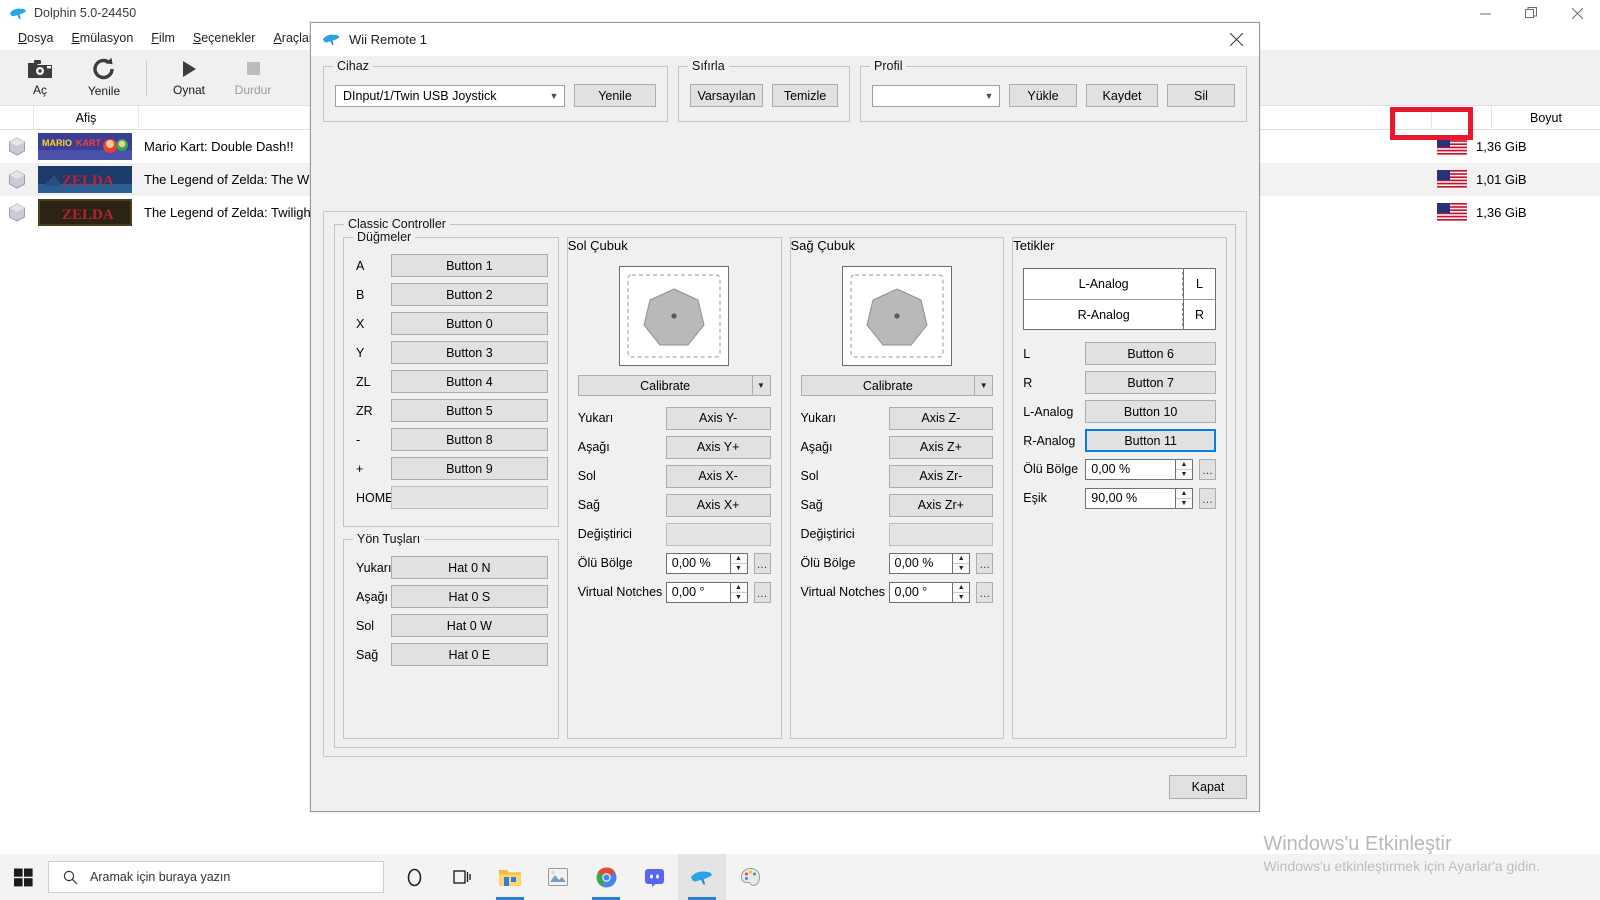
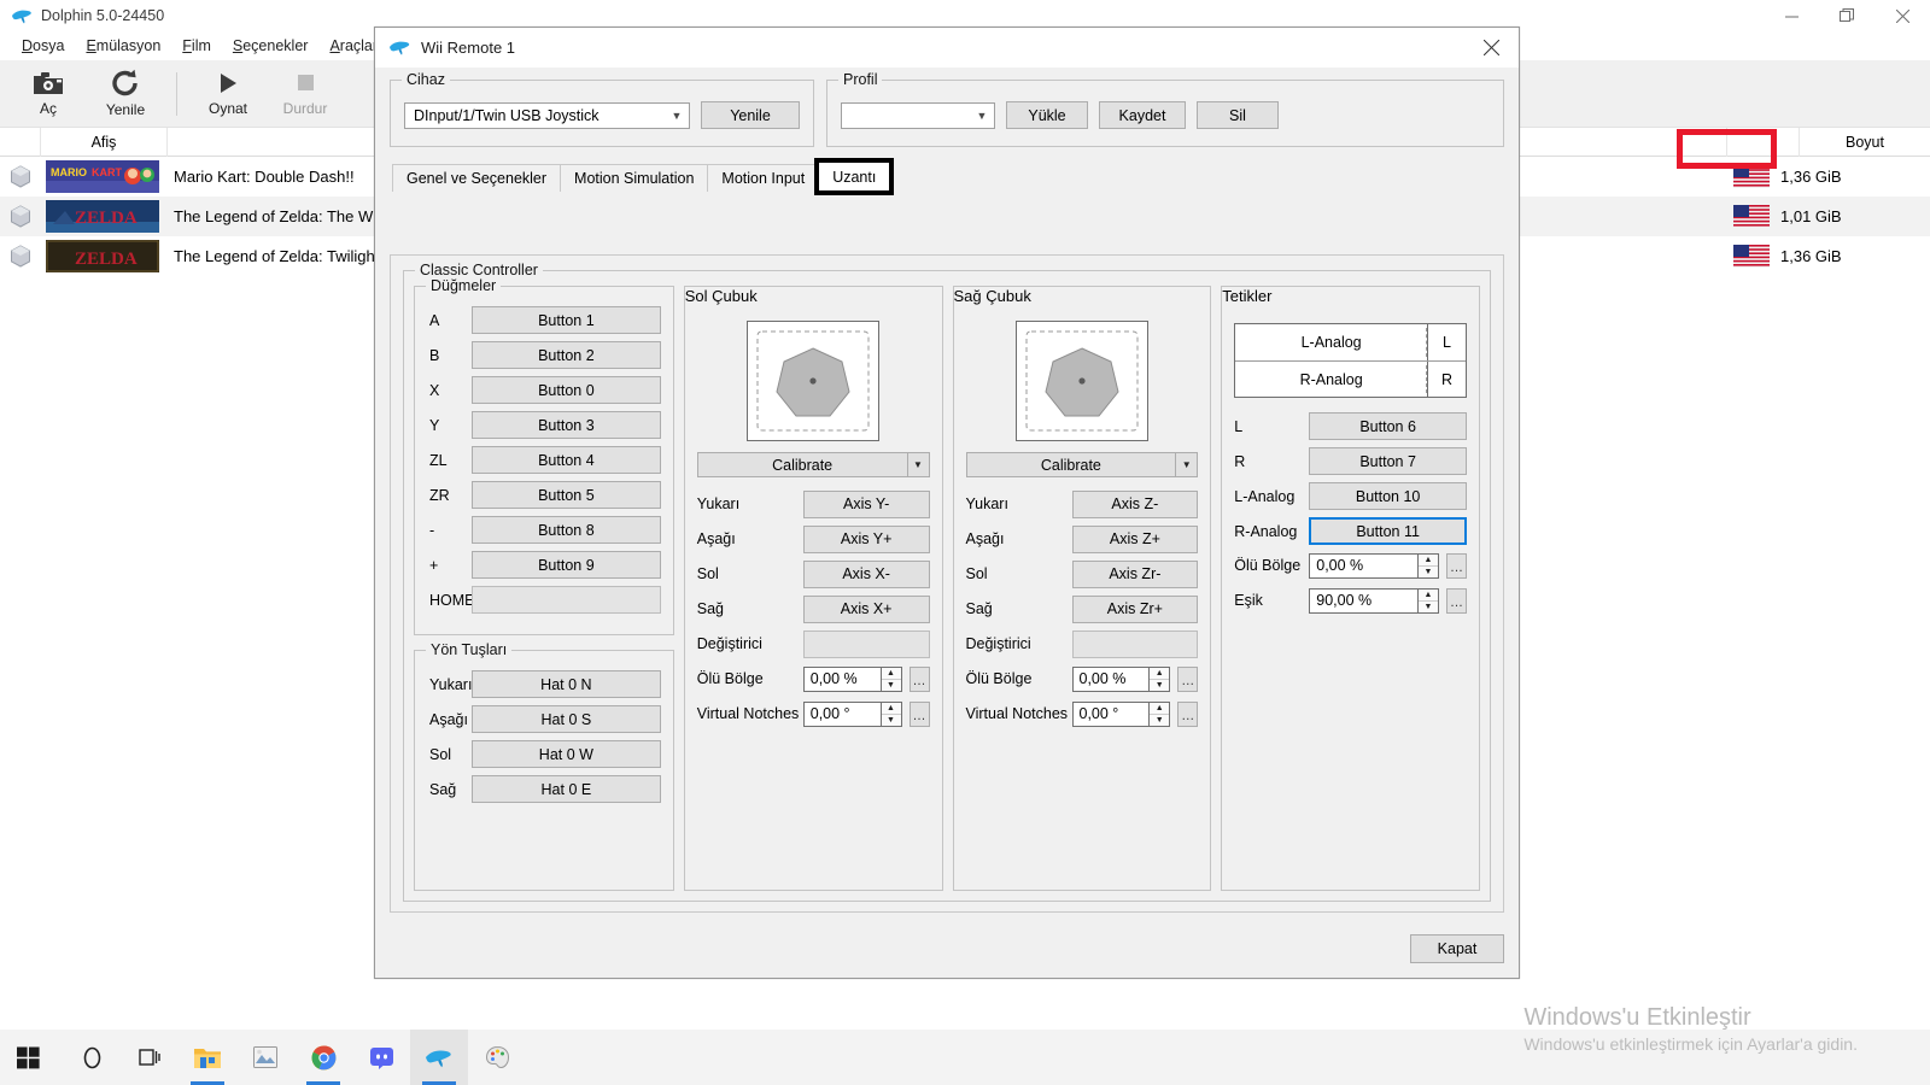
  Dolphin 5.0-24450
  Dosya
  Emülasyon
  Film
  Seçenekler
  Araçla
  Aç
  Yenile
  Oynat
  Durdur
  Afiş
  Boyut
  MARIO
  KART
  Mario Kart: Double Dash!!
  1,36 GiB
  ZELDA
  The Legend of Zelda: The W
  1,01 GiB
  ZELDA
  The Legend of Zelda: Twiligh
  1,36 GiB
  Wii Remote 1
  Cihaz
  DInput/1/Twin USB Joystick
  ▼
  Yenile
- Sıfırla
- Varsayılan
- Temizle
  Profil
  ▼
  Yükle
  Kaydet
  Sil
+ Genel ve Seçenekler
+ Motion Simulation
+ Motion Input
+ Uzantı
  Classic Controller
  Düğmeler
  A
  Button 1
  B
  Button 2
  X
  Button 0
  Y
  Button 3
  ZL
  Button 4
  ZR
  Button 5
  -
  Button 8
  +
  Button 9
  HOME
  Yön Tuşları
  Yukarı
  Hat 0 N
  Aşağı
  Hat 0 S
  Sol
  Hat 0 W
  Sağ
  Hat 0 E
  Sol Çubuk
  Calibrate
  ▼
  Yukarı
  Axis Y-
  Aşağı
  Axis Y+
  Sol
  Axis X-
  Sağ
  Axis X+
  Değiştirici
  Ölü Bölge
  0,00 %
  …
  Virtual Notches
  0,00 °
  …
  Sağ Çubuk
  Calibrate
  ▼
  Yukarı
  Axis Z-
  Aşağı
  Axis Z+
  Sol
  Axis Zr-
  Sağ
  Axis Zr+
  Değiştirici
  Ölü Bölge
  0,00 %
  …
  Virtual Notches
  0,00 °
  …
  Tetikler
  L-Analog
  L
  R-Analog
  R
  L
  Button 6
  R
  Button 7
  L-Analog
  Button 10
  R-Analog
  Button 11
  Ölü Bölge
  0,00 %
  …
  Eşik
  90,00 %
  …
  Kapat
  Windows'u Etkinleştir
  Windows'u etkinleştirmek için Ayarlar'a gidin.
- Aramak için buraya yazın
